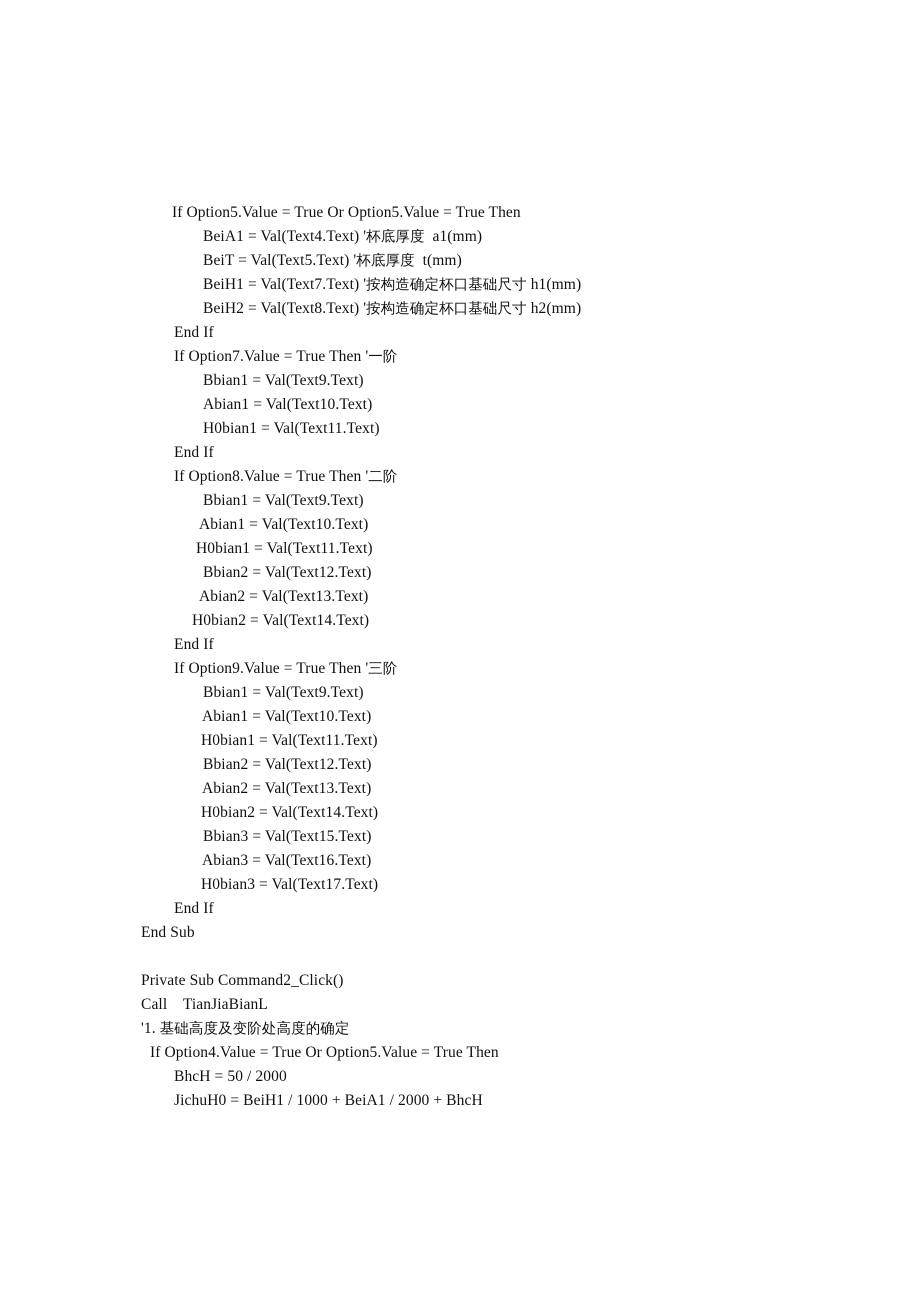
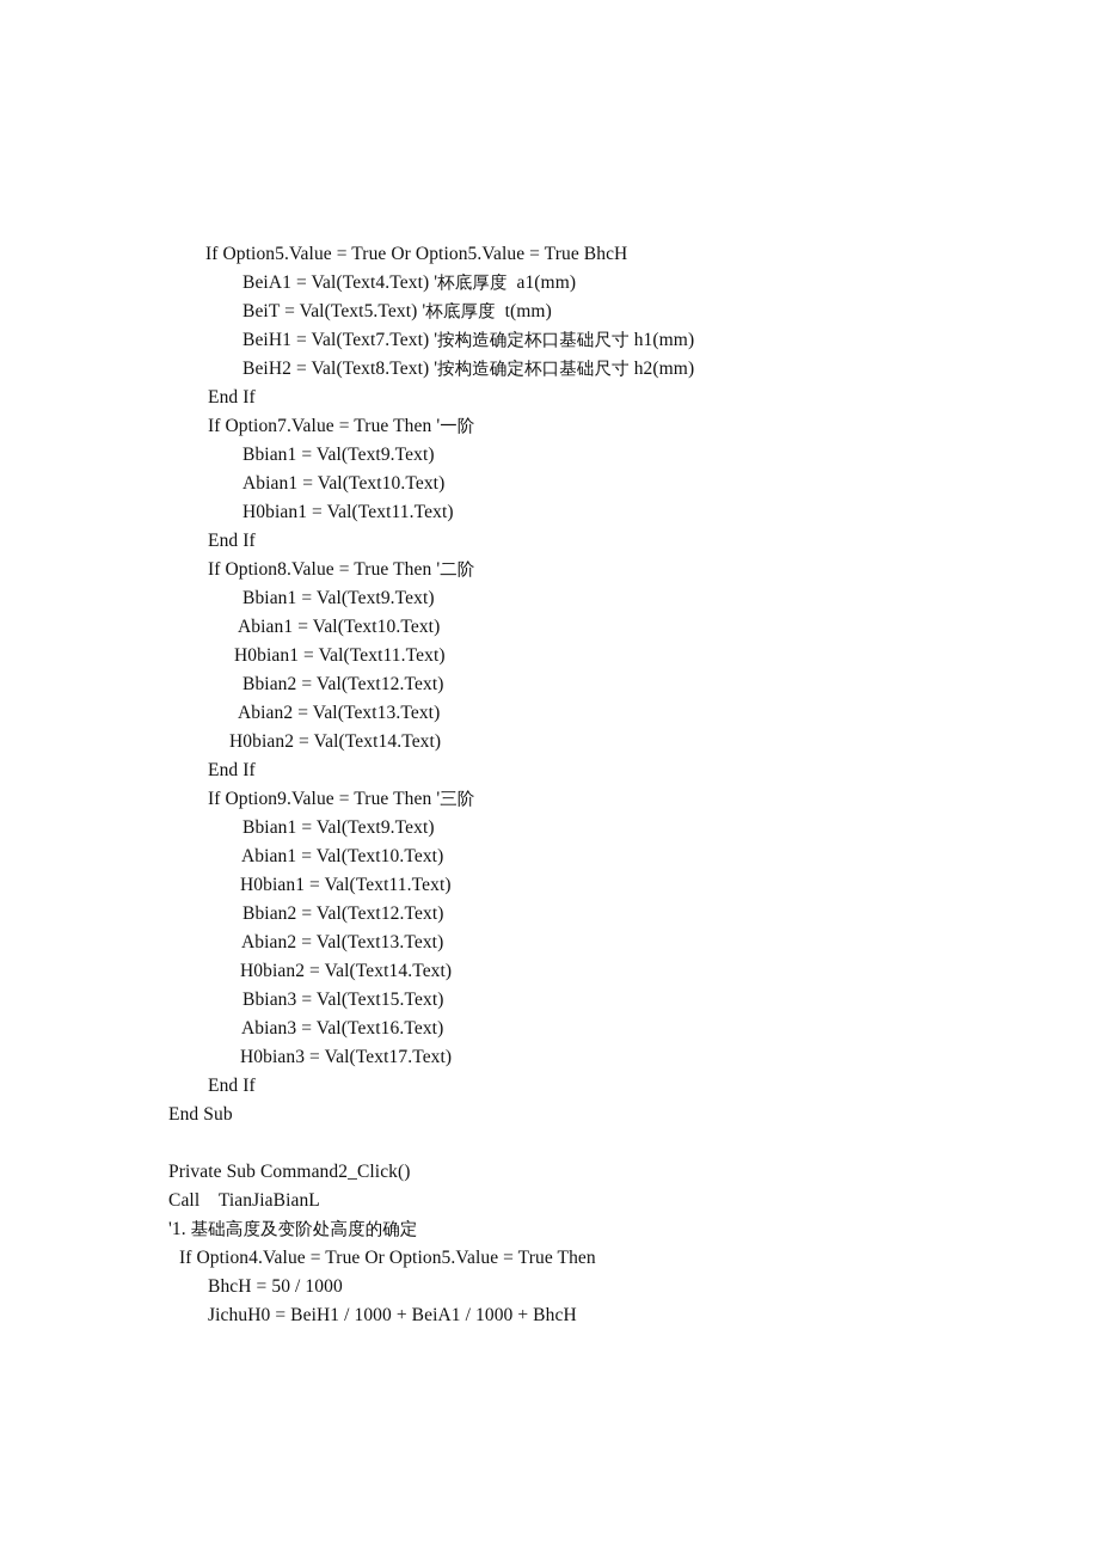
- If Option5.Value = True Or Option5.Value = True Then
+ If Option5.Value = True Or Option5.Value = True BhcH
  BeiA1 = Val(Text4.Text) '杯底厚度 a1(mm)
  BeiT = Val(Text5.Text) '杯底厚度 t(mm)
  BeiH1 = Val(Text7.Text) '按构造确定杯口基础尺寸 h1(mm)
  BeiH2 = Val(Text8.Text) '按构造确定杯口基础尺寸 h2(mm)
  End If
  If Option7.Value = True Then '一阶
  Bbian1 = Val(Text9.Text)
  Abian1 = Val(Text10.Text)
  H0bian1 = Val(Text11.Text)
  End If
  If Option8.Value = True Then '二阶
  Bbian1 = Val(Text9.Text)
  Abian1 = Val(Text10.Text)
  H0bian1 = Val(Text11.Text)
  Bbian2 = Val(Text12.Text)
  Abian2 = Val(Text13.Text)
  H0bian2 = Val(Text14.Text)
  End If
  If Option9.Value = True Then '三阶
  Bbian1 = Val(Text9.Text)
  Abian1 = Val(Text10.Text)
  H0bian1 = Val(Text11.Text)
  Bbian2 = Val(Text12.Text)
  Abian2 = Val(Text13.Text)
  H0bian2 = Val(Text14.Text)
  Bbian3 = Val(Text15.Text)
  Abian3 = Val(Text16.Text)
  H0bian3 = Val(Text17.Text)
  End If
  End Sub
  Private Sub Command2_Click()
  Call TianJiaBianL
  '1. 基础高度及变阶处高度的确定
  If Option4.Value = True Or Option5.Value = True Then
- BhcH = 50 / 2000
+ BhcH = 50 / 1000
- JichuH0 = BeiH1 / 1000 + BeiA1 / 2000 + BhcH
+ JichuH0 = BeiH1 / 1000 + BeiA1 / 1000 + BhcH
